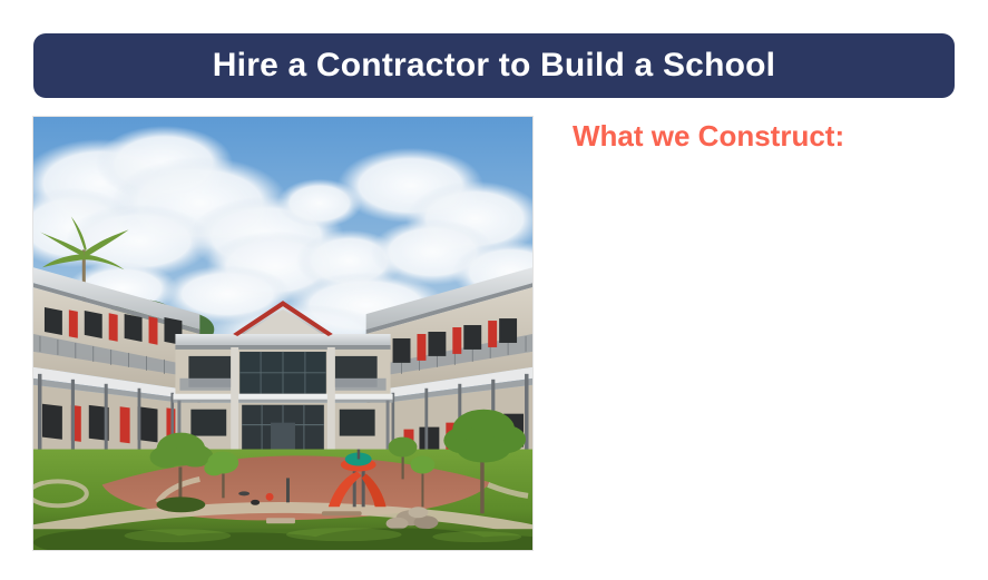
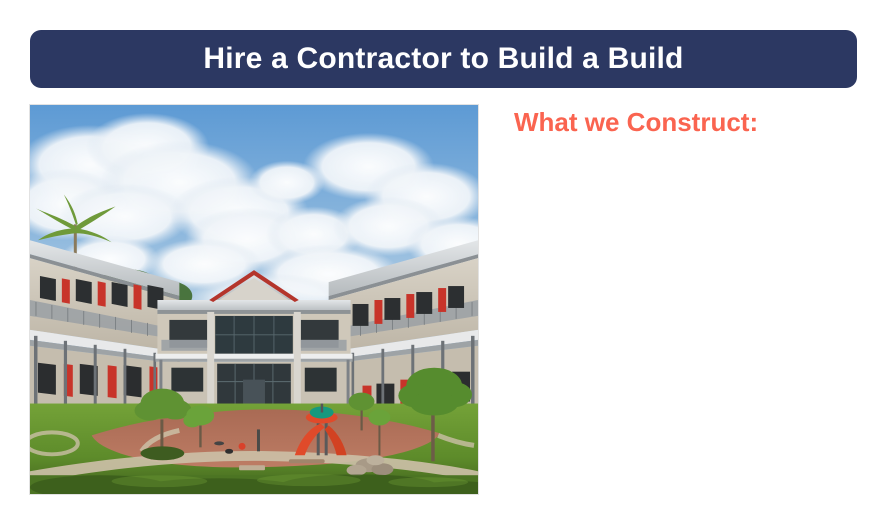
- Hire a Contractor to Build a School
+ Hire a Contractor to Build a Build
  What we Construct:
